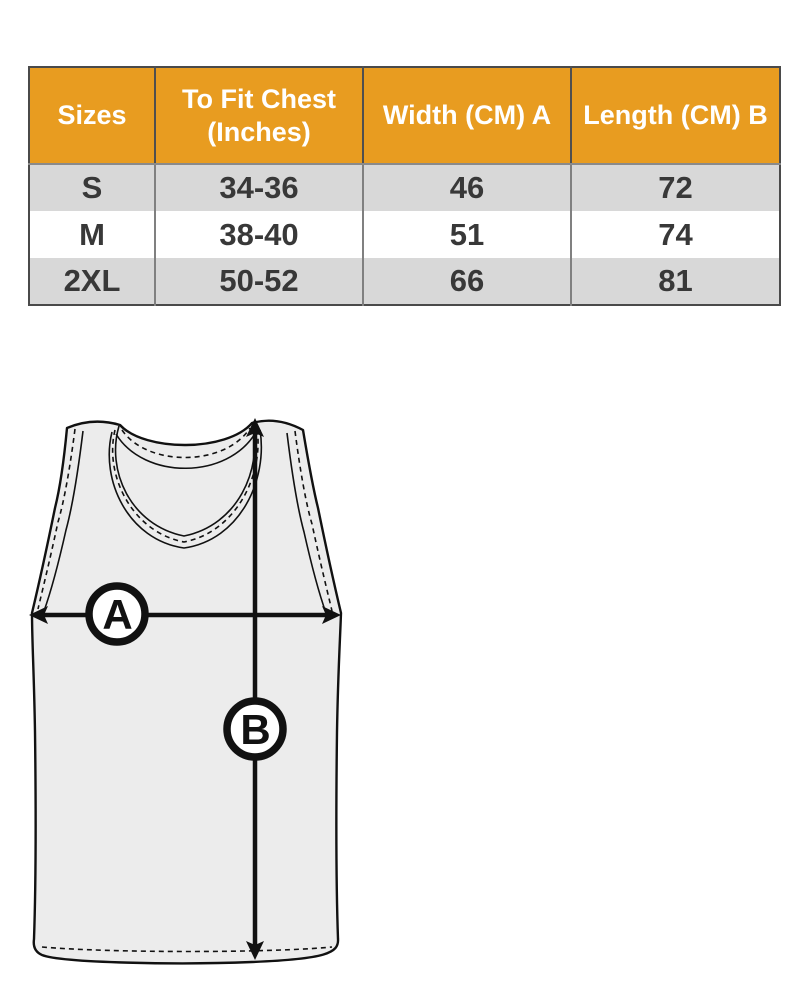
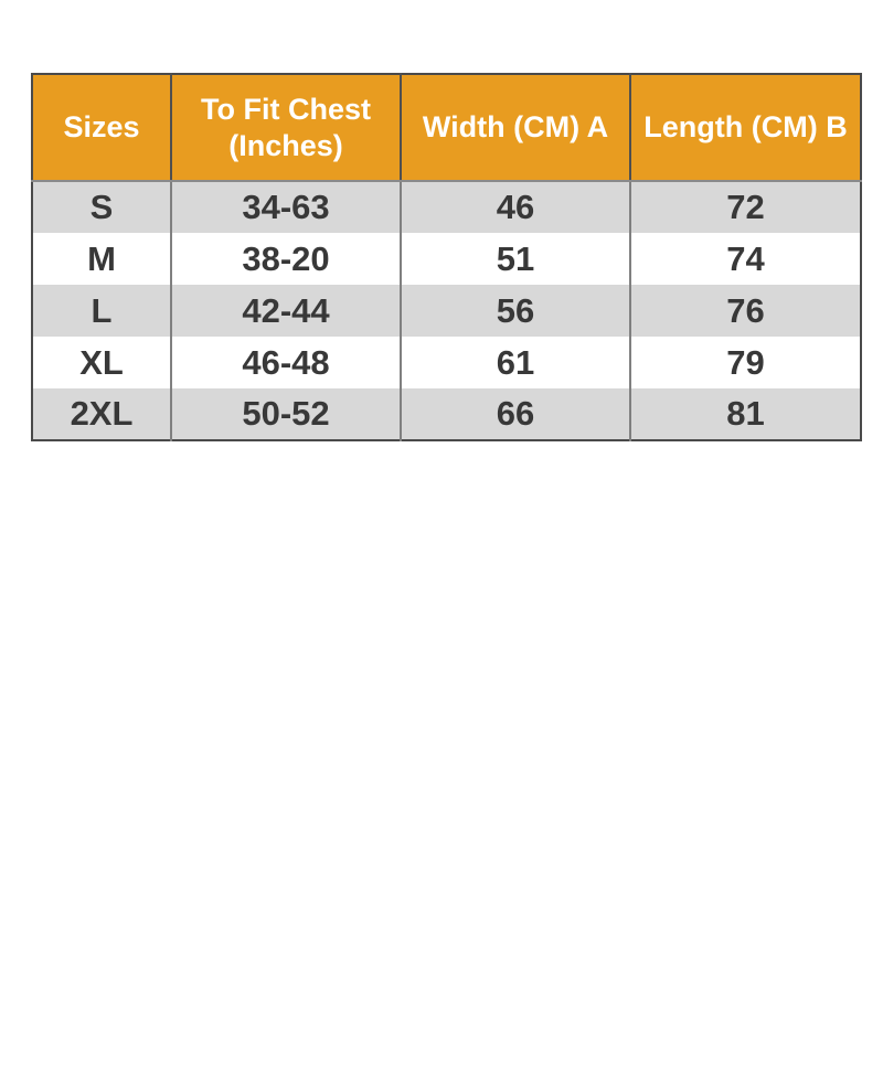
  Sizes	To Fit Chest (Inches)	Width (CM) A	Length (CM) B
- S	34-36	46	72
+ S	34-63	46	72
- M	38-40	51	74
+ M	38-20	51	74
+ L	42-44	56	76
+ XL	46-48	61	79
  2XL	50-52	66	81
- A
- B
